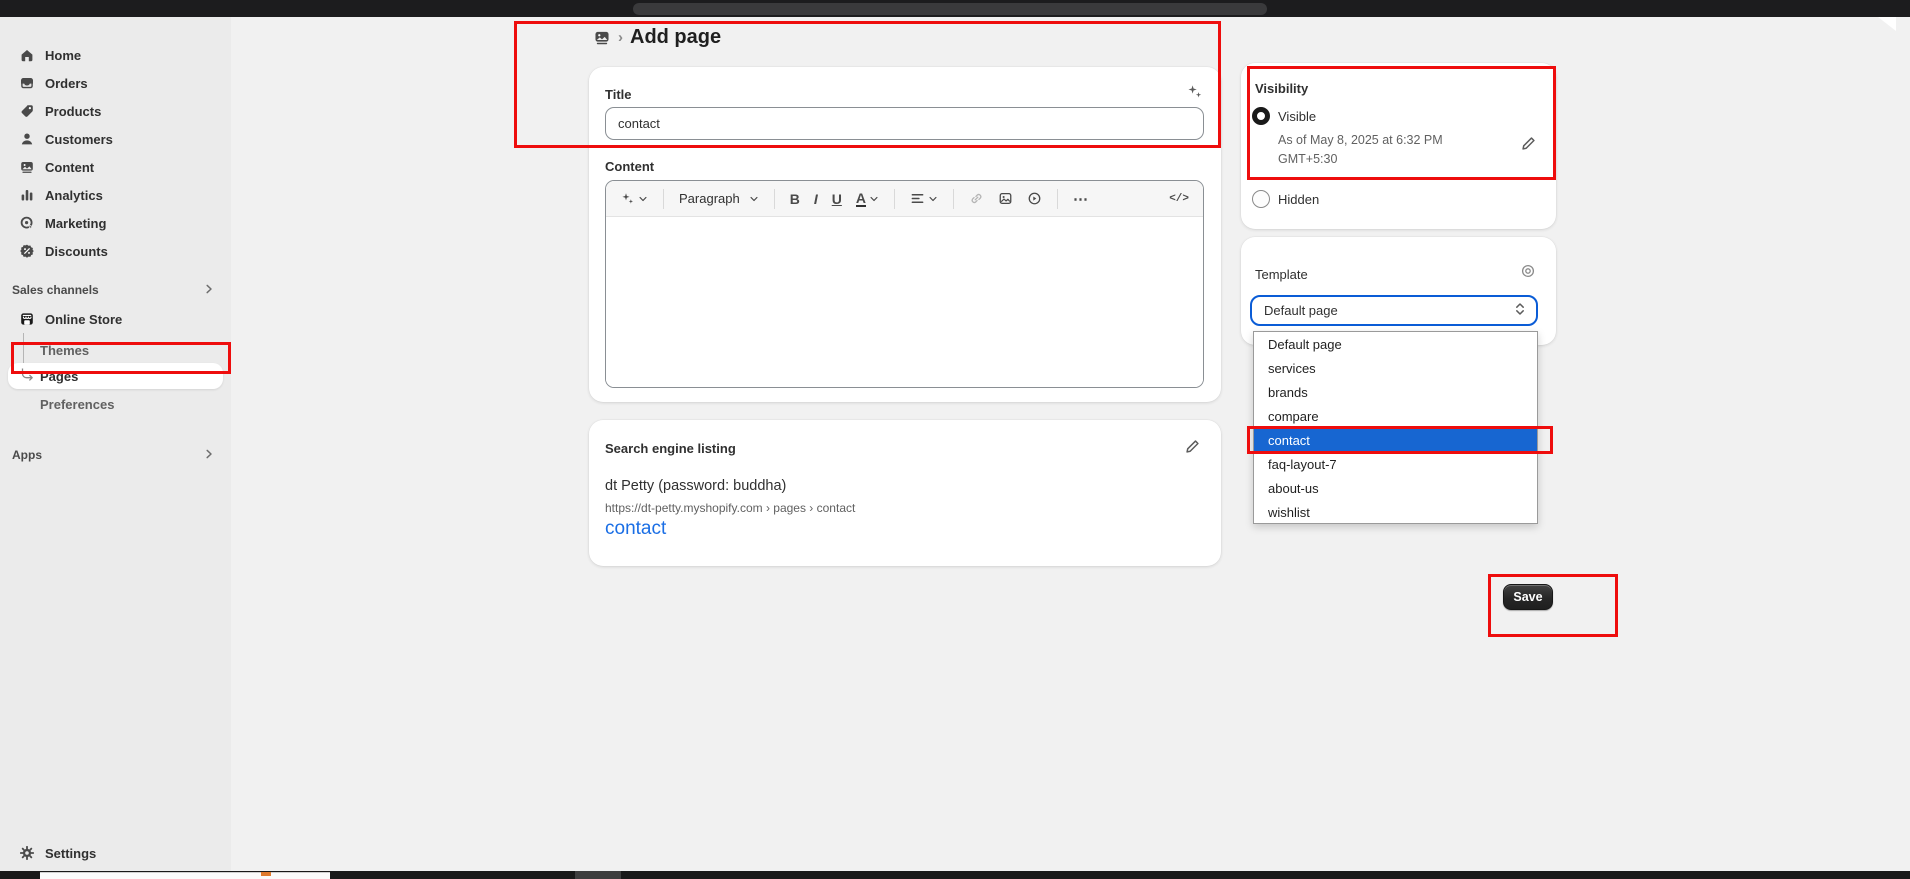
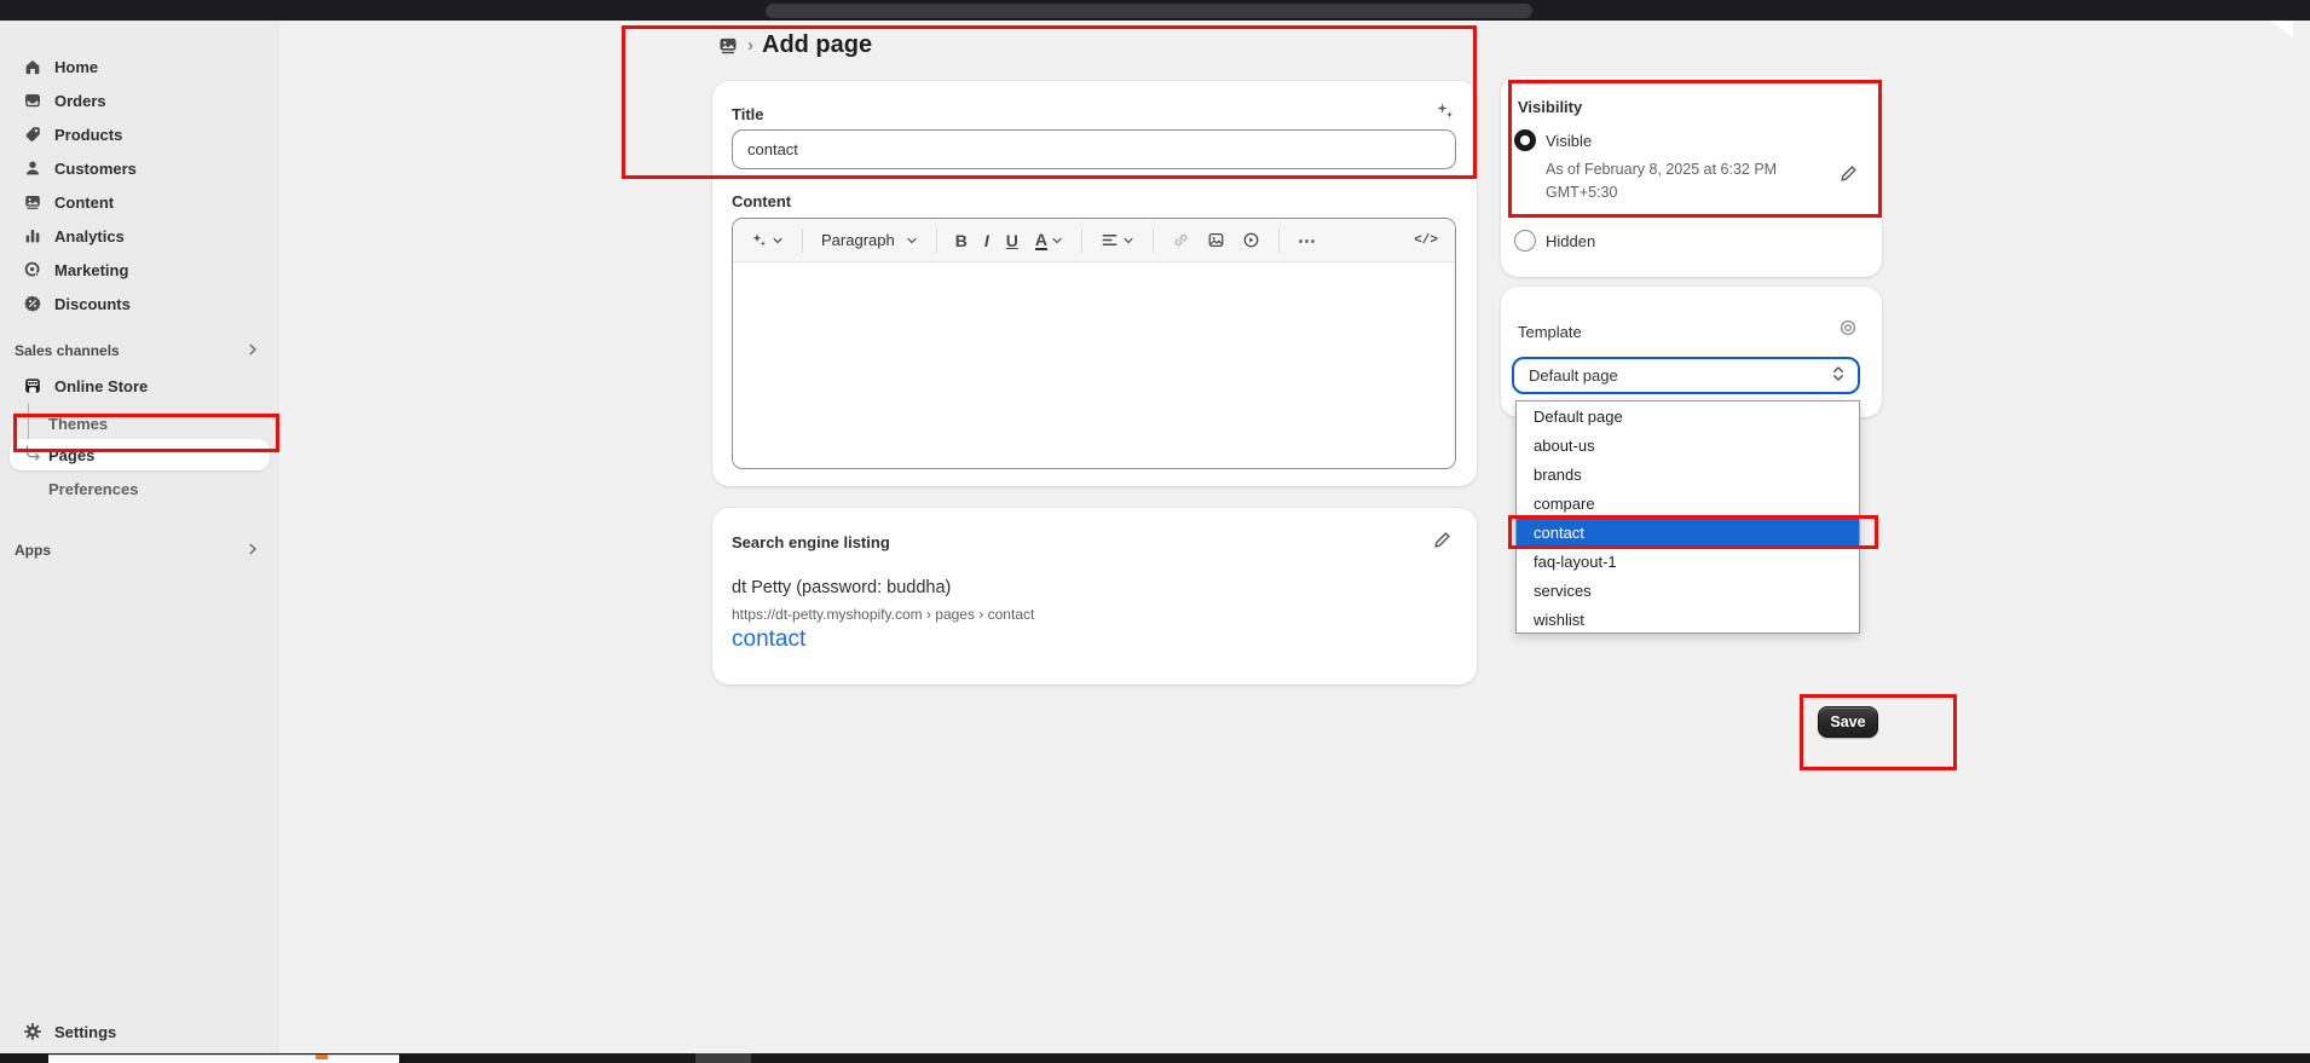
  Home
  Orders
  Products
  Customers
  Content
  Analytics
  Marketing
  Discounts
  Sales channels
  Online Store
  Themes
  Pages
  Preferences
  Apps
  Settings
  ›
  Add page
  Title
  contact
  Content
  Paragraph
  B
  I
  U
  A
  ⋯
  </>
  Search engine listing
  dt Petty (password: buddha)
  https://dt-petty.myshopify.com › pages › contact
  contact
  Visibility
  Visible
- As of May 8, 2025 at 6:32 PM
+ As of February 8, 2025 at 6:32 PM
  GMT+5:30
  Hidden
  Template
  Default page
  Default page
- services
+ about-us
  brands
  compare
  contact
- faq-layout-7
+ faq-layout-1
- about-us
+ services
  wishlist
  Save
